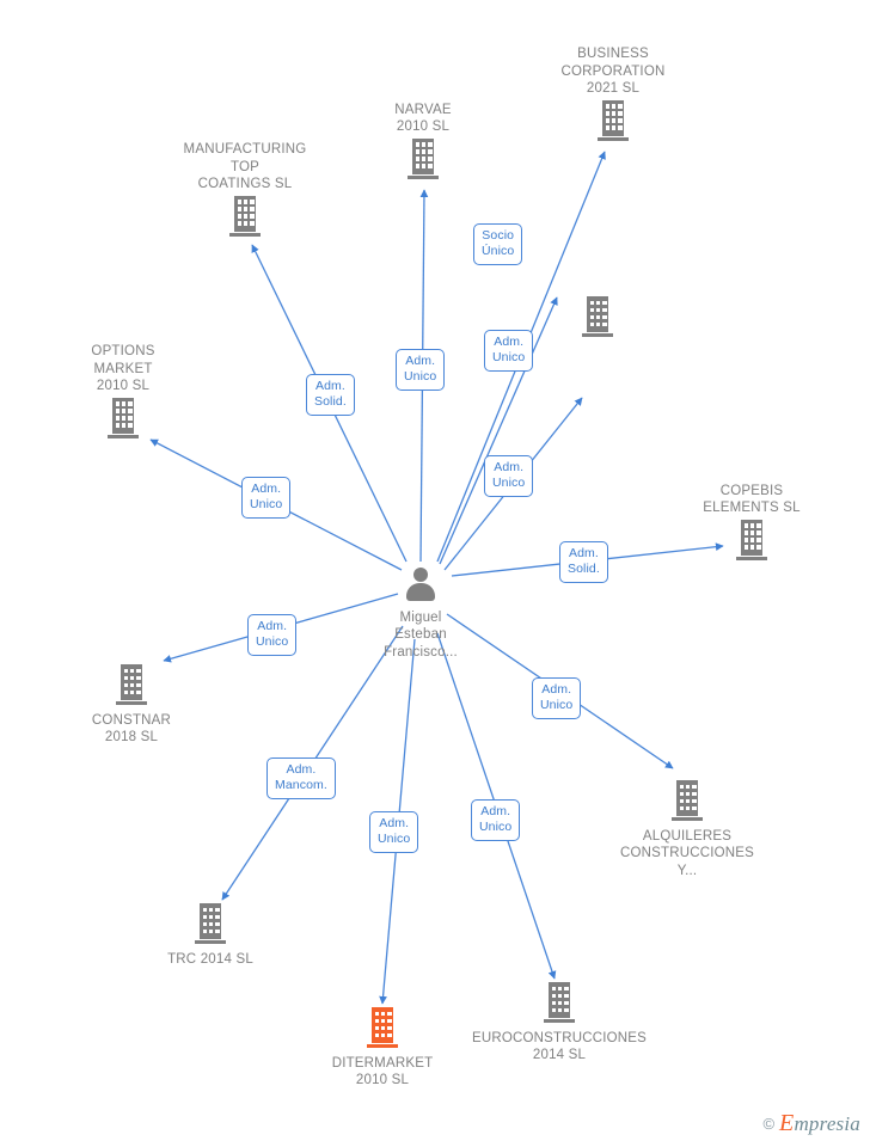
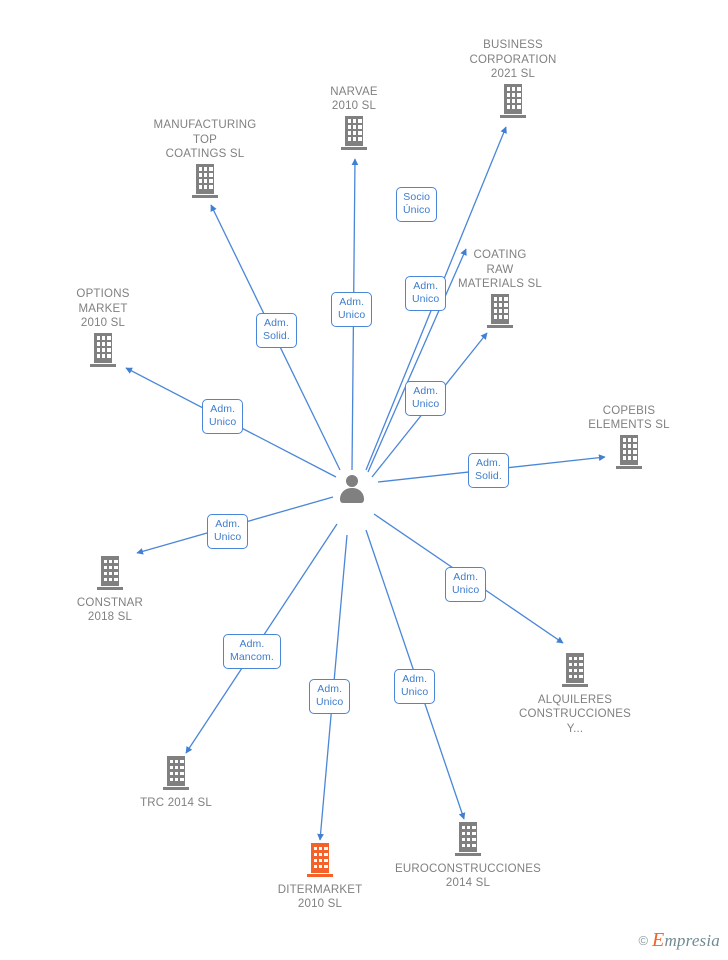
  MANUFACTURING
  TOP
  COATINGS SL
  NARVAE
  2010 SL
  BUSINESS
  CORPORATION
  2021 SL
+ COATING
+ RAW
+ MATERIALS SL
  OPTIONS
  MARKET
  2010 SL
  COPEBIS
  ELEMENTS SL
  CONSTNAR
  2018 SL
  ALQUILERES
  CONSTRUCCIONES
  Y...
  TRC 2014 SL
  DITERMARKET
  2010 SL
  EUROCONSTRUCCIONES
  2014 SL
- Miguel
- Esteban
- Francisco...
  Adm.
  Solid.
  Adm.
  Unico
  Adm.
  Unico
  Socio
  Único
  Adm.
  Unico
  Adm.
  Unico
  Adm.
  Solid.
  Adm.
  Unico
  Adm.
  Unico
  Adm.
  Mancom.
  Adm.
  Unico
  Adm.
  Unico
  ©
  Empresia
